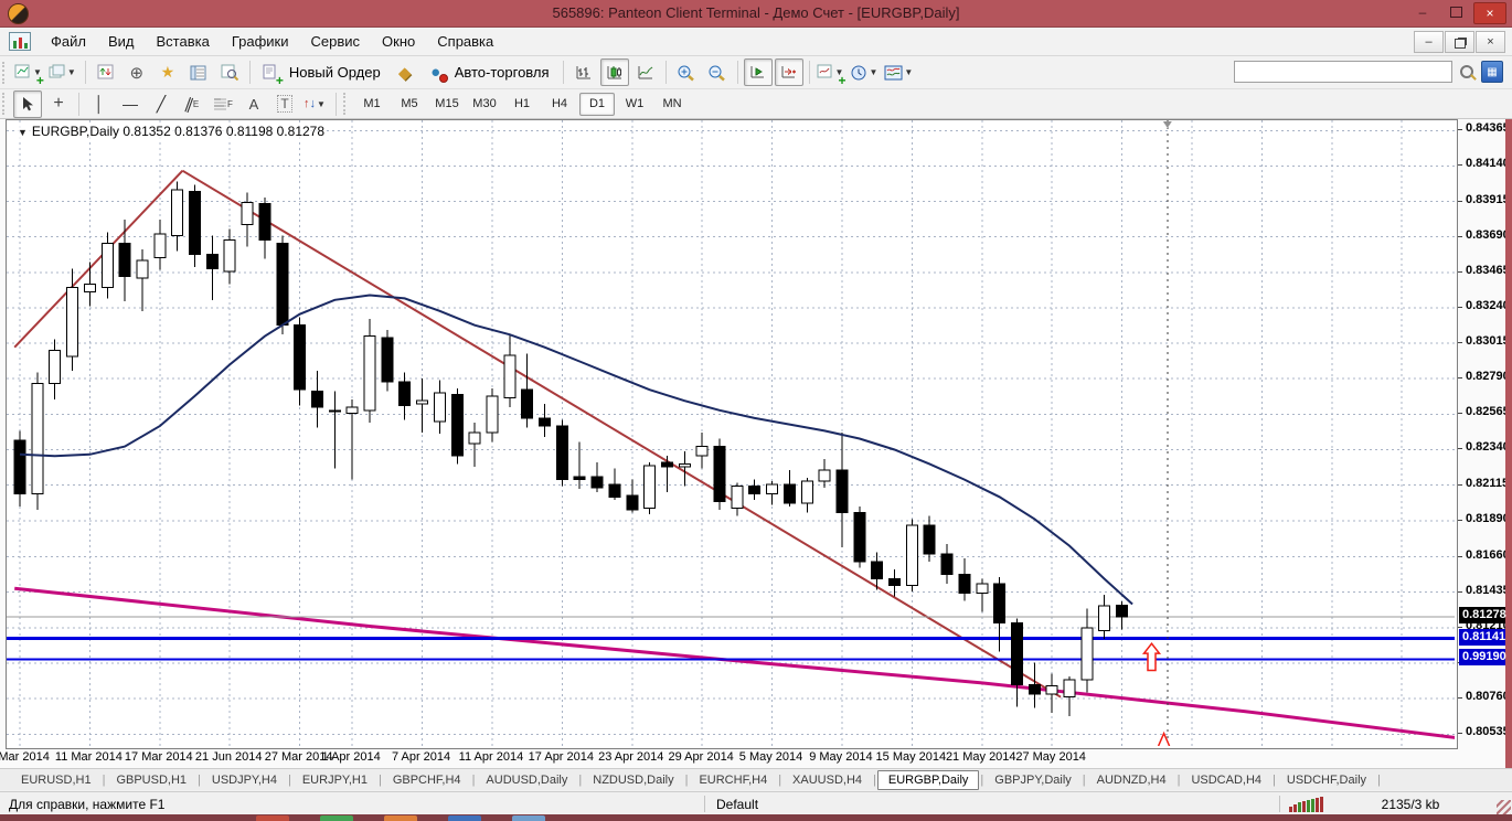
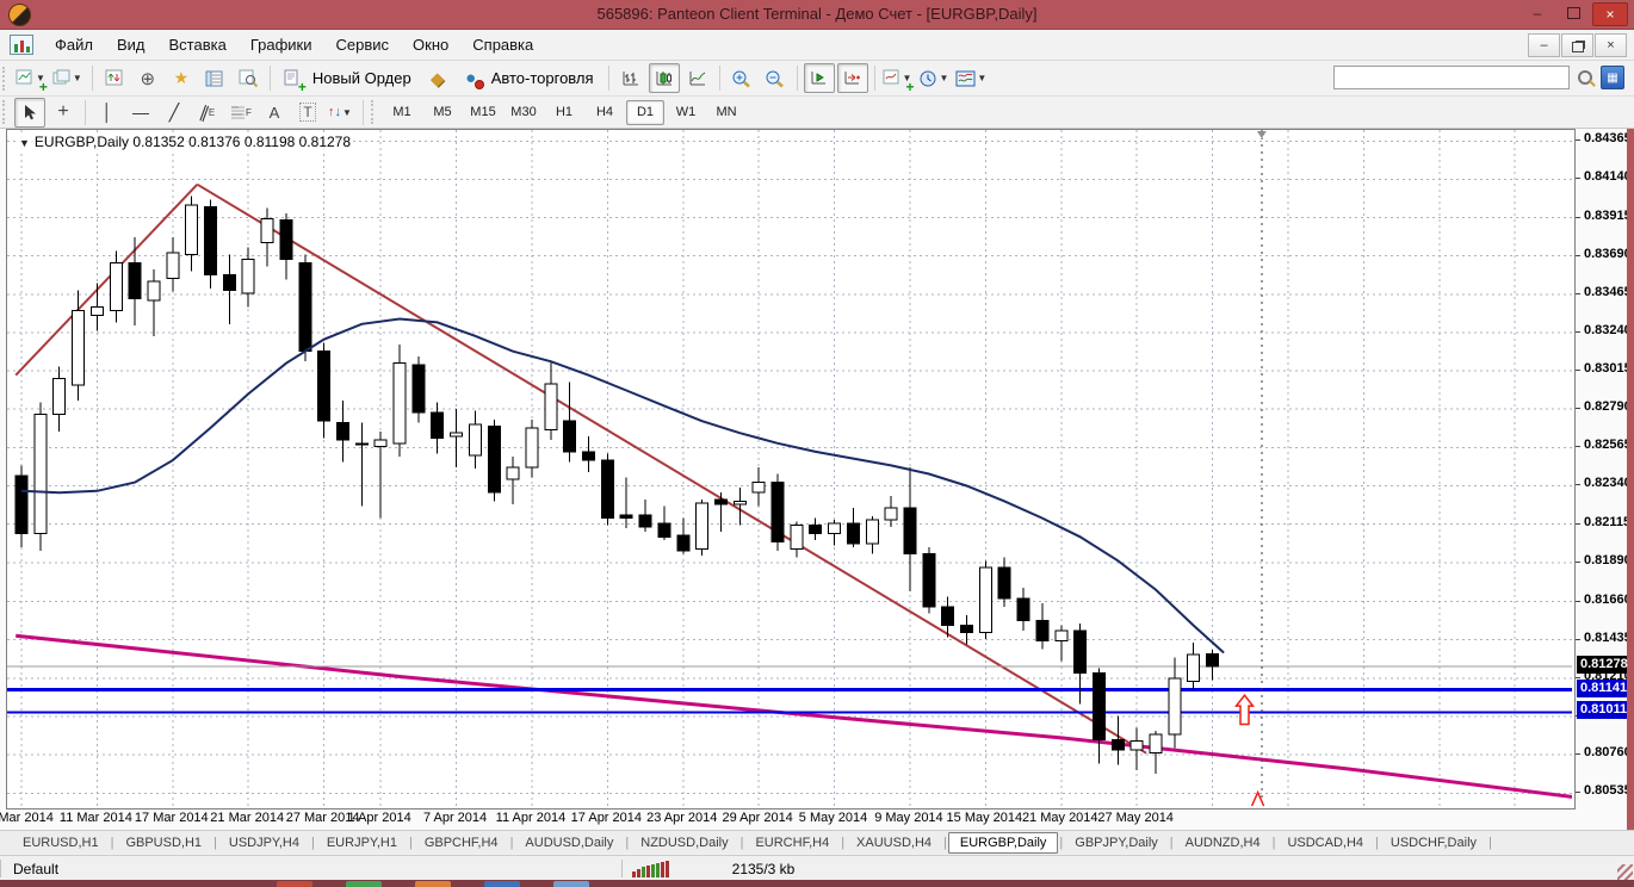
  565896: Panteon Client Terminal - Демо Счет - [EURGBP,Daily]
  –
  ×
  Файл
  Вид
  Вставка
  Графики
  Сервис
  Окно
  Справка
  –
  ×
  +
  ▼
  ▼
  ⊕
  ★
  +
  Новый Ордер
  ◆
  ●
  Авто-торговля
  +
  ▼
  ▼
  ▼
  ▦
  +
  │
  —
  ╱
  E
  F
  A
  T
  ↑↓
  ▼
  M1
  M5
  M15
  M30
  H1
  H4
  D1
  W1
  MN
  ▼ EURGBP,Daily 0.81352 0.81376 0.81198 0.81278
  0.8436
  0.8414
  0.8391
  0.8369
  0.8346
  0.8324
  0.8301
  0.8279
  0.8256
  0.8234
  0.8211
  0.8189
  0.8166
  0.8143
  0.8121
  0.8076
  0.8053
  0.81141
- 0.99190
+ 0.81011
  0.81278
  Mar 2014
  11 Mar 2014
  17 Mar 2014
- 21 Jun 2014
+ 21 Mar 2014
  27 Mar 2014
  1 Apr 2014
  7 Apr 2014
  11 Apr 2014
  17 Apr 2014
  23 Apr 2014
  29 Apr 2014
  5 May 2014
  9 May 2014
  15 May 2014
  21 May 2014
  27 May 2014
  EURUSD,H1
  |
  GBPUSD,H1
  |
  USDJPY,H4
  |
  EURJPY,H1
  |
  GBPCHF,H4
  |
  AUDUSD,Daily
  |
  NZDUSD,Daily
  |
  EURCHF,H4
  |
  XAUUSD,H4
  |
  EURGBP,Daily
  |
  GBPJPY,Daily
  |
  AUDNZD,H4
  |
  USDCAD,H4
  |
  USDCHF,Daily
  |
- Для справки, нажмите F1
  Default
  2135/3 kb
